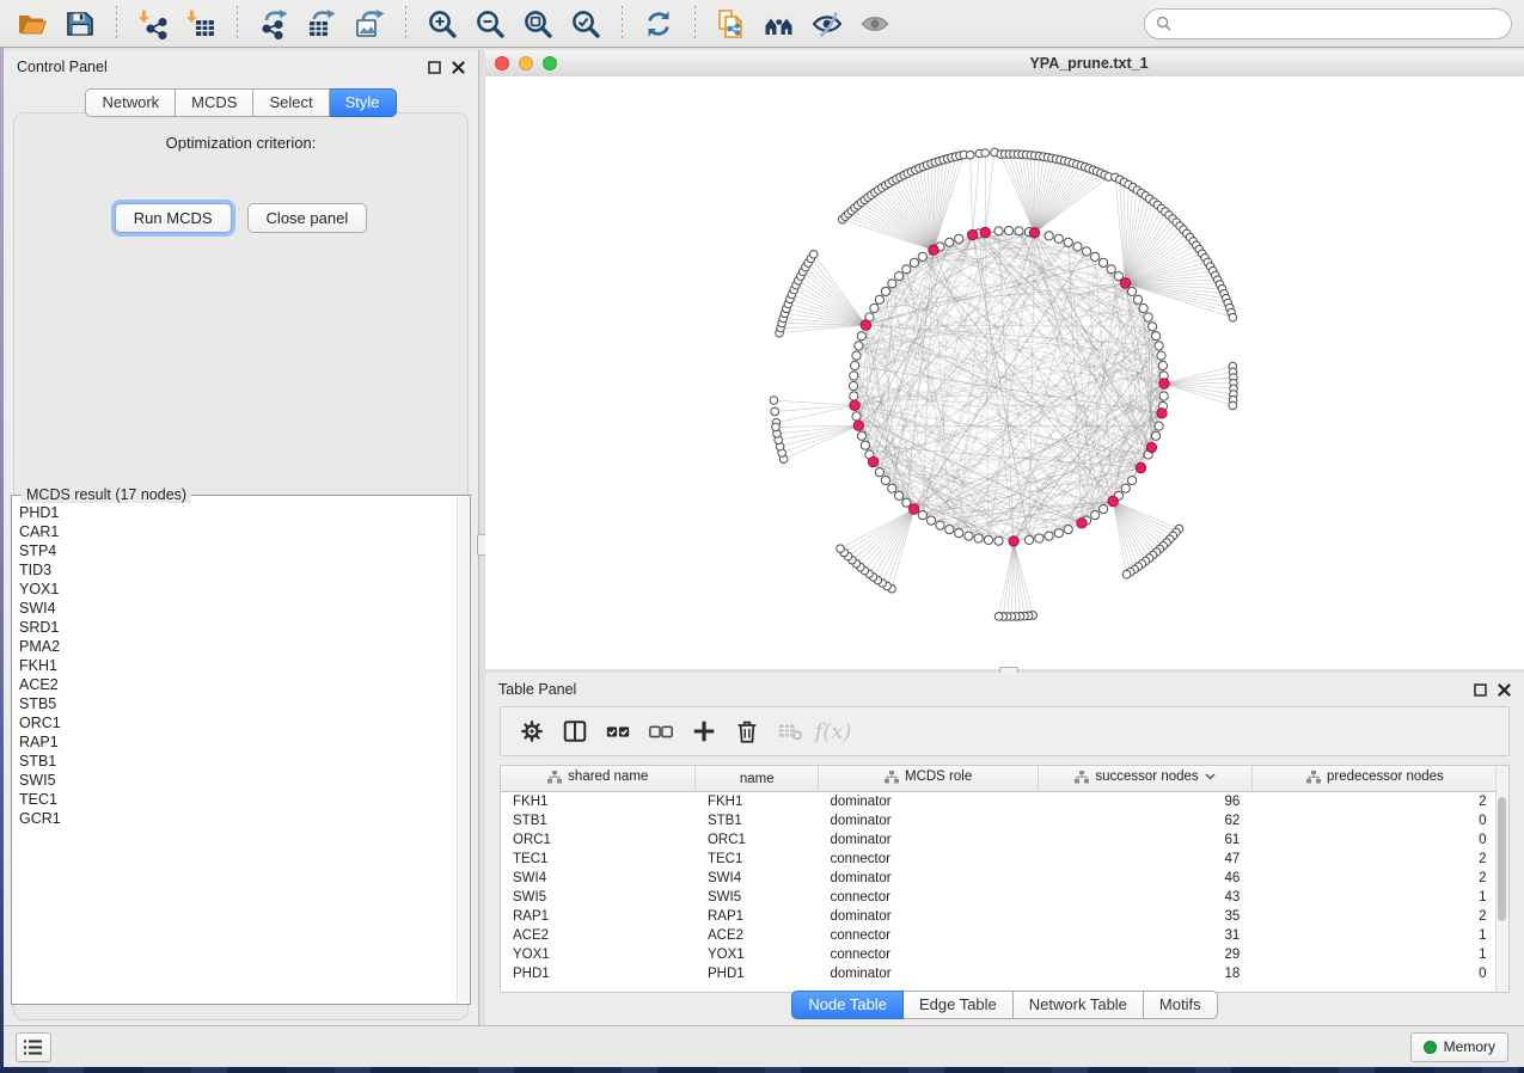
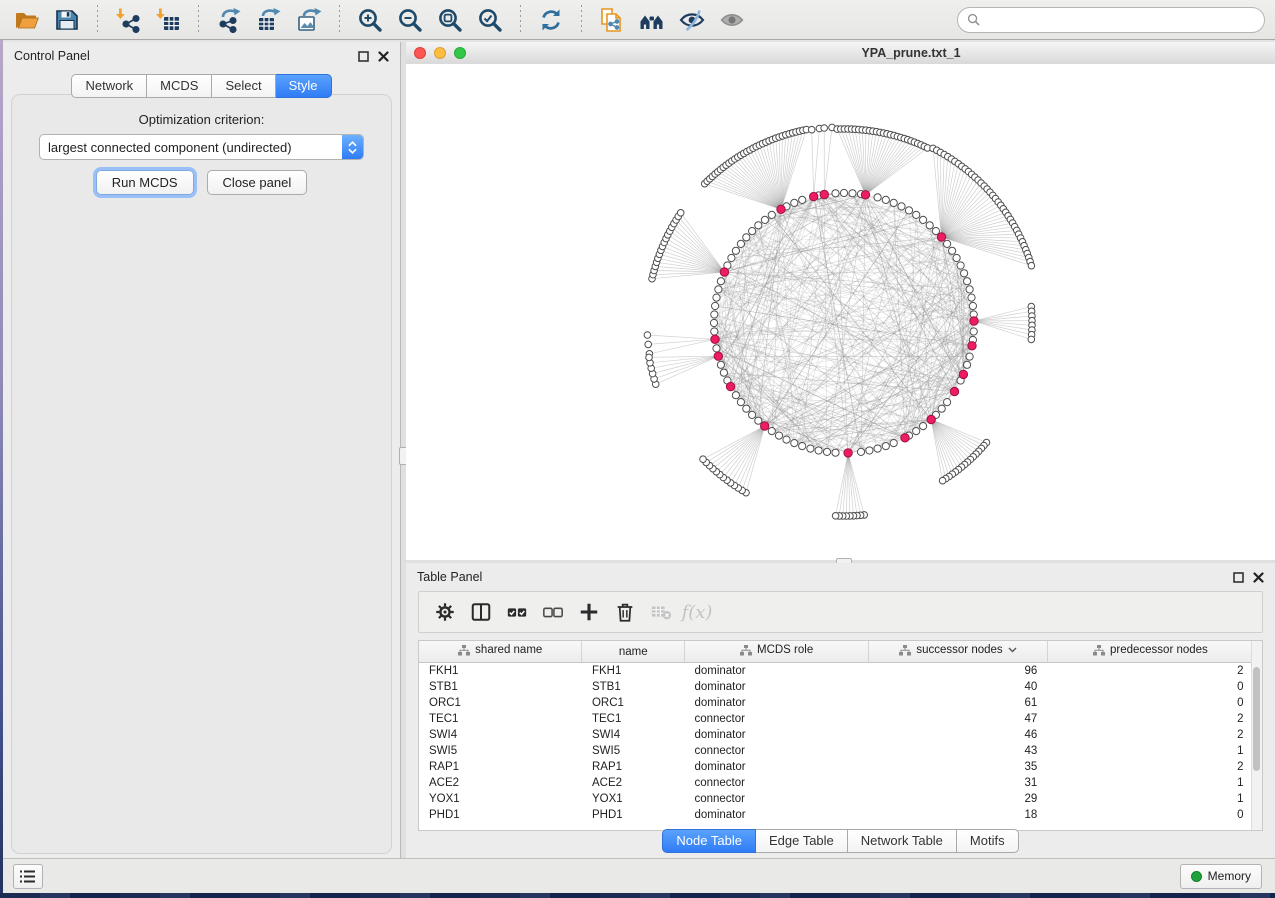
  Control Panel
  Network
  MCDS
  Select
  Style
  Optimization criterion:
+ largest connected component (undirected)
  Run MCDS
  Close panel
- MCDS result (17 nodes)
- PHD1
- CAR1
- STP4
- TID3
- YOX1
- SWI4
- SRD1
- PMA2
- FKH1
- ACE2
- STB5
- ORC1
- RAP1
- STB1
- SWI5
- TEC1
- GCR1
  YPA_prune.txt_1
  Table Panel
  f(x)
  shared name	name	MCDS role	successor nodes	predecessor nodes
  FKH1	FKH1	dominator	96	2
- STB1	STB1	dominator	62	0
+ STB1	STB1	dominator	40	0
  ORC1	ORC1	dominator	61	0
  TEC1	TEC1	connector	47	2
  SWI4	SWI4	dominator	46	2
  SWI5	SWI5	connector	43	1
  RAP1	RAP1	dominator	35	2
  ACE2	ACE2	connector	31	1
  YOX1	YOX1	connector	29	1
  PHD1	PHD1	dominator	18	0
  Node Table
  Edge Table
  Network Table
  Motifs
  Memory
